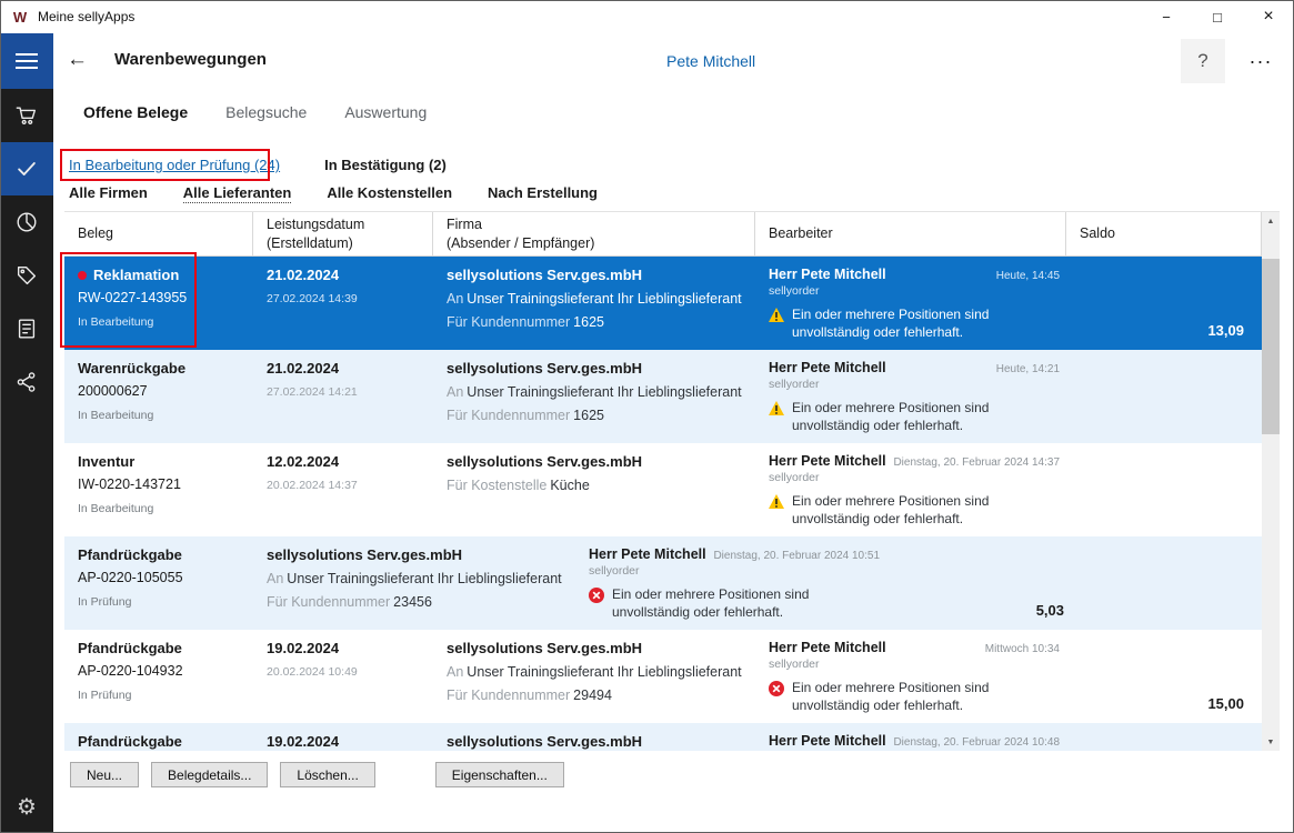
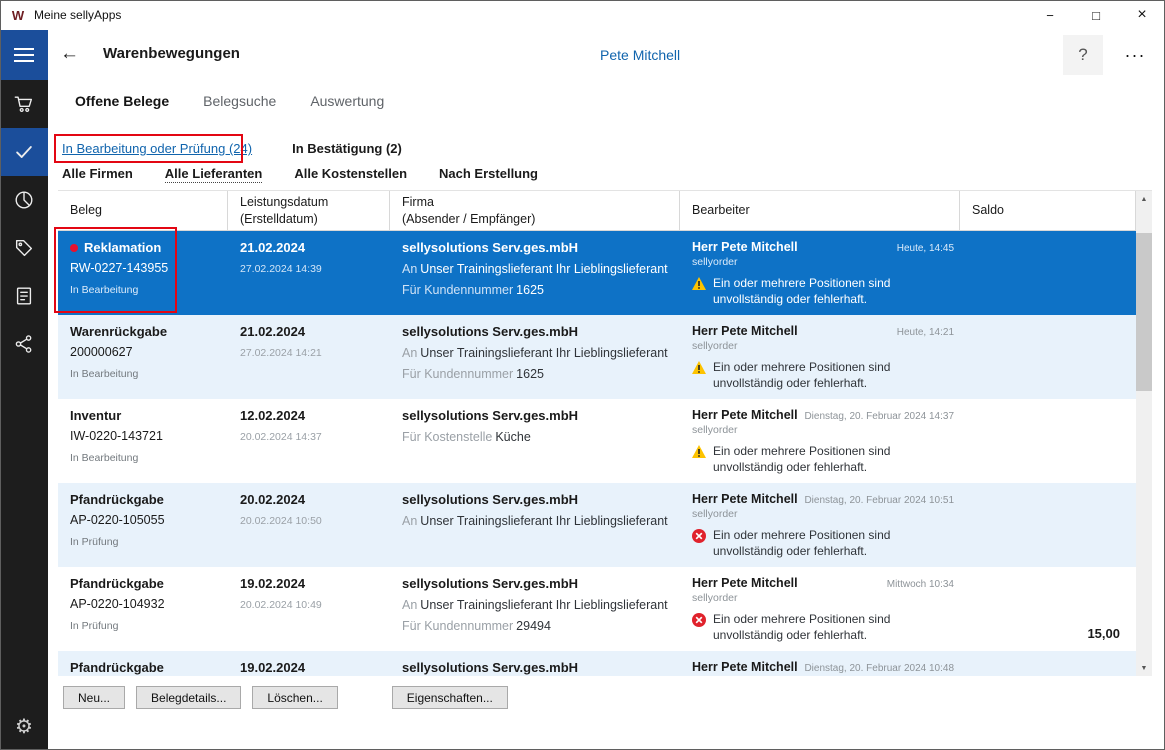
  W
  Meine sellyApps
  −
  □
  ×
  ←
  Warenbewegungen
  Pete Mitchell
  ?
  ···
  ⚙
  Offene Belege
  Belegsuche
  Auswertung
  In Bearbeitung oder Prüfung (24)
  In Bestätigung (2)
  Alle Firmen
  Alle Lieferanten
  Alle Kostenstellen
  Nach Erstellung
  Beleg
  Leistungsdatum
  (Erstelldatum)
  Firma
  (Absender / Empfänger)
  Bearbeiter
  Saldo
  Reklamation
  RW-0227-143955
  In Bearbeitung
  21.02.2024
  27.02.2024 14:39
  sellysolutions Serv.ges.mbH
  An Unser Trainingslieferant Ihr Lieblingslieferant
  Für Kundennummer 1625
  Herr Pete Mitchell
  Heute, 14:45
  sellyorder
  Ein oder mehrere Positionen sind unvollständig oder fehlerhaft.
- 13,09
  Warenrückgabe
  200000627
  In Bearbeitung
  21.02.2024
  27.02.2024 14:21
  sellysolutions Serv.ges.mbH
  An Unser Trainingslieferant Ihr Lieblingslieferant
  Für Kundennummer 1625
  Herr Pete Mitchell
  Heute, 14:21
  sellyorder
  Ein oder mehrere Positionen sind unvollständig oder fehlerhaft.
  Inventur
  IW-0220-143721
  In Bearbeitung
  12.02.2024
  20.02.2024 14:37
  sellysolutions Serv.ges.mbH
  Für Kostenstelle Küche
  Herr Pete Mitchell
  Dienstag, 20. Februar 2024 14:37
  sellyorder
  Ein oder mehrere Positionen sind unvollständig oder fehlerhaft.
  Pfandrückgabe
  AP-0220-105055
  In Prüfung
+ 20.02.2024
+ 20.02.2024 10:50
  sellysolutions Serv.ges.mbH
  An Unser Trainingslieferant Ihr Lieblingslieferant
- Für Kundennummer 23456
  Herr Pete Mitchell
  Dienstag, 20. Februar 2024 10:51
  sellyorder
  Ein oder mehrere Positionen sind unvollständig oder fehlerhaft.
- 5,03
  Pfandrückgabe
  AP-0220-104932
  In Prüfung
  19.02.2024
  20.02.2024 10:49
  sellysolutions Serv.ges.mbH
  An Unser Trainingslieferant Ihr Lieblingslieferant
  Für Kundennummer 29494
  Herr Pete Mitchell
  Mittwoch 10:34
  sellyorder
  Ein oder mehrere Positionen sind unvollständig oder fehlerhaft.
  15,00
  Pfandrückgabe
  19.02.2024
  sellysolutions Serv.ges.mbH
  Herr Pete Mitchell
  Dienstag, 20. Februar 2024 10:48
  Neu...
  Belegdetails...
  Löschen...
  Eigenschaften...
